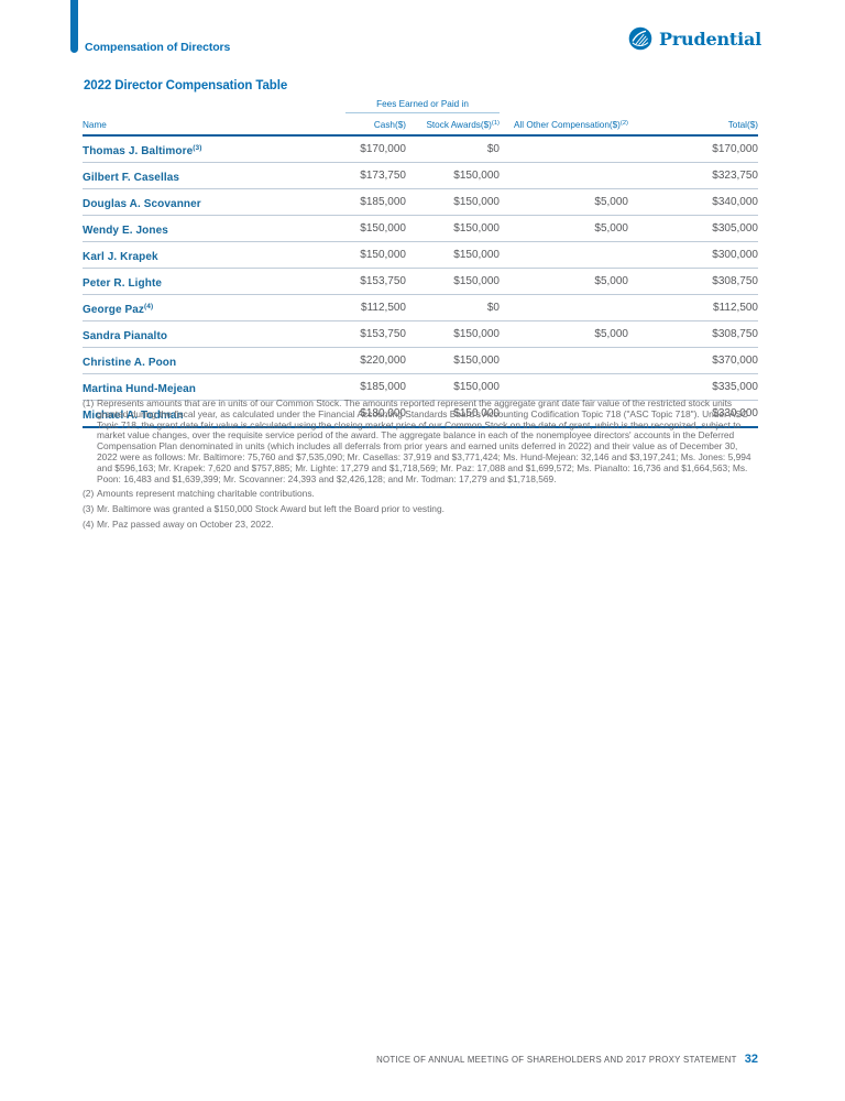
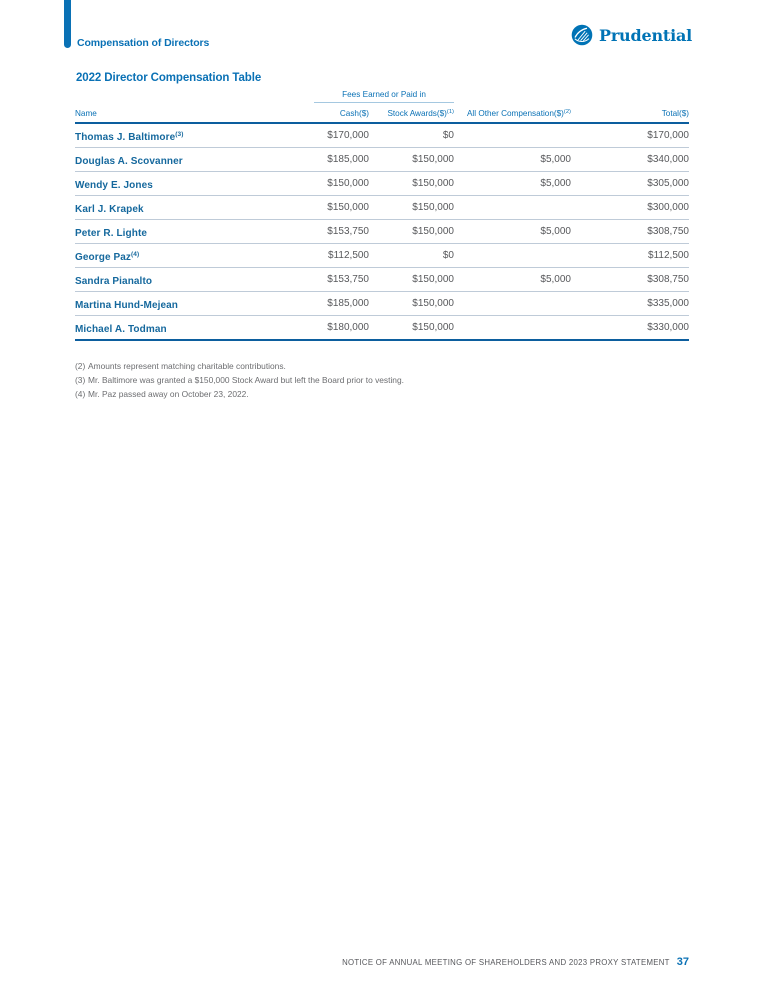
  Compensation of Directors
  Prudential
  2022 Director Compensation Table
  	Fees Earned or Paid in
  Name	Cash($)	Stock Awards($)	All Other Compensation($)	Total($)
  Thomas J. Baltimore	$170,000	$0		$170,000
- Gilbert F. Casellas	$173,750	$150,000		$323,750
  Douglas A. Scovanner	$185,000	$150,000	$5,000	$340,000
  Wendy E. Jones	$150,000	$150,000	$5,000	$305,000
  Karl J. Krapek	$150,000	$150,000		$300,000
  Peter R. Lighte	$153,750	$150,000	$5,000	$308,750
  George Paz	$112,500	$0		$112,500
  Sandra Pianalto	$153,750	$150,000	$5,000	$308,750
- Christine A. Poon	$220,000	$150,000		$370,000
  Martina Hund-Mejean	$185,000	$150,000		$335,000
  Michael A. Todman	$180,000	$150,000		$330,000
- (1)
- Represents amounts that are in units of our Common Stock. The amounts reported represent the aggregate grant date fair value of the restricted stock units granted during the fiscal year, as calculated under the Financial Accounting Standards Board's Accounting Codification Topic 718 ("ASC Topic 718"). Under ASC Topic 718, the grant date fair value is calculated using the closing market price of our Common Stock on the date of grant, which is then recognized, subject to market value changes, over the requisite service period of the award. The aggregate balance in each of the nonemployee directors' accounts in the Deferred Compensation Plan denominated in units (which includes all deferrals from prior years and earned units deferred in 2022) and their value as of December 30, 2022 were as follows: Mr. Baltimore: 75,760 and $7,535,090; Mr. Casellas: 37,919 and $3,771,424; Ms. Hund-Mejean: 32,146 and $3,197,241; Ms. Jones: 5,994 and $596,163; Mr. Krapek: 7,620 and $757,885; Mr. Lighte: 17,279 and $1,718,569; Mr. Paz: 17,088 and $1,699,572; Ms. Pianalto: 16,736 and $1,664,563; Ms. Poon: 16,483 and $1,639,399; Mr. Scovanner: 24,393 and $2,426,128; and Mr. Todman: 17,279 and $1,718,569.
  (2)
  Amounts represent matching charitable contributions.
  (3)
  Mr. Baltimore was granted a $150,000 Stock Award but left the Board prior to vesting.
  (4)
  Mr. Paz passed away on October 23, 2022.
- NOTICE OF ANNUAL MEETING OF SHAREHOLDERS AND 2017 PROXY STATEMENT
+ NOTICE OF ANNUAL MEETING OF SHAREHOLDERS AND 2023 PROXY STATEMENT
- 32
+ 37
